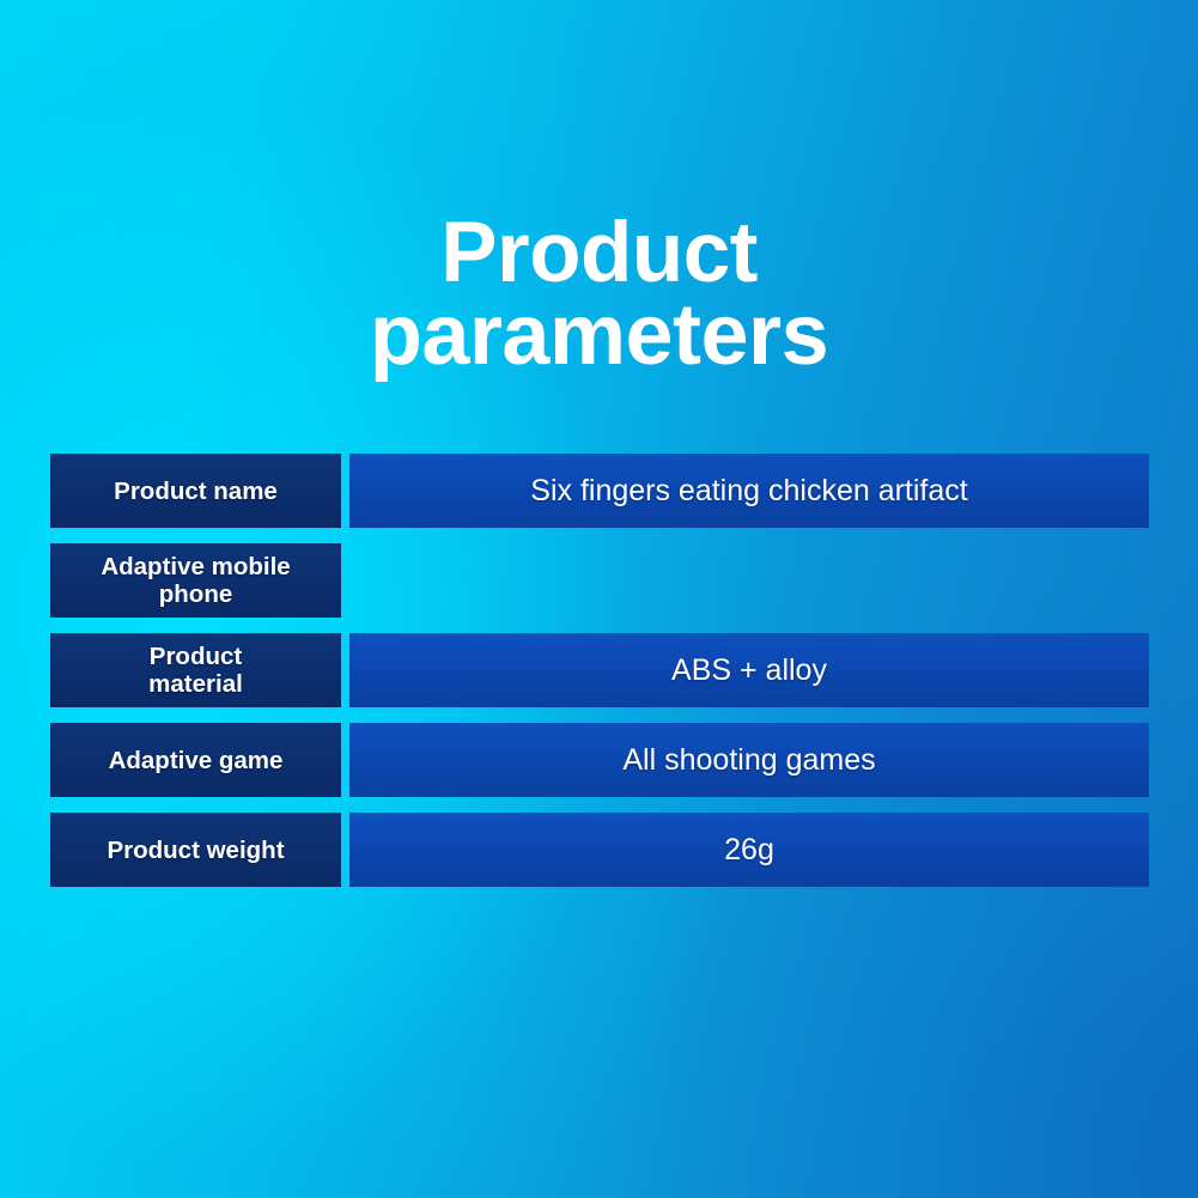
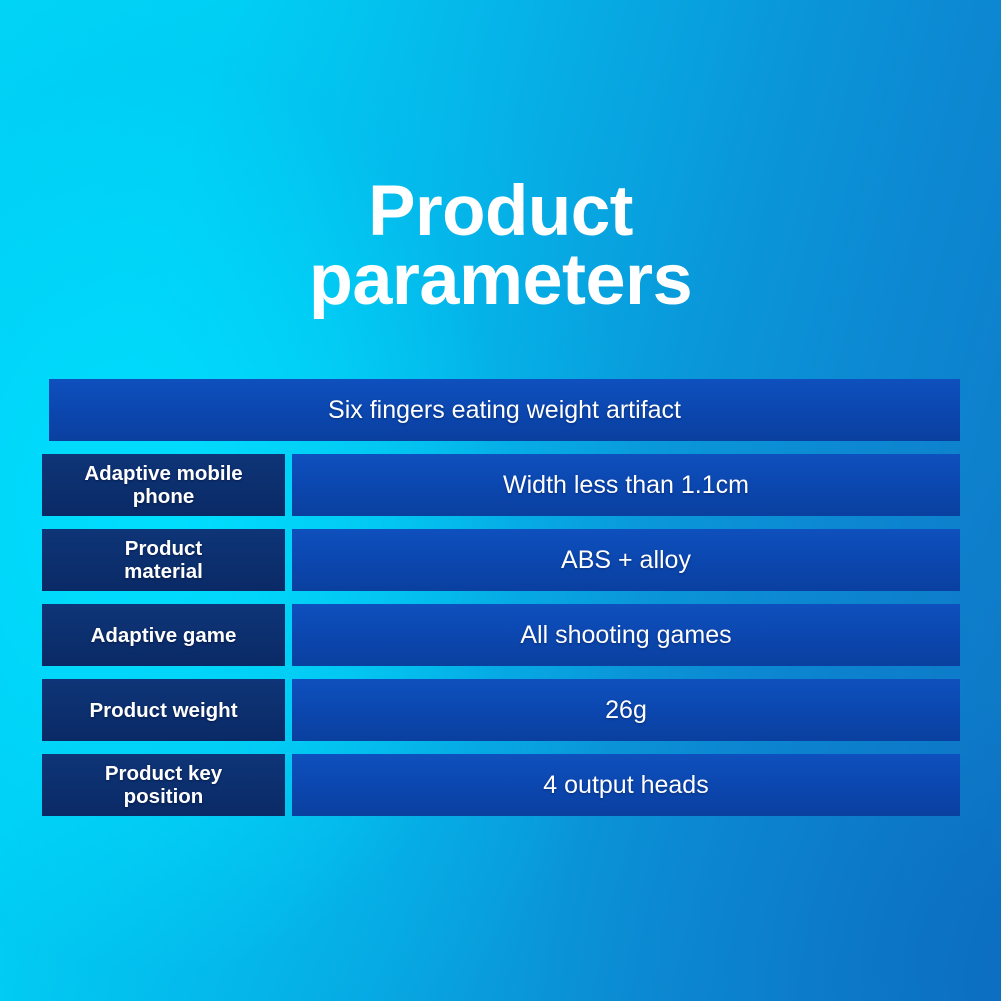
  Product
  parameters
- Product name
- Six fingers eating chicken artifact
+ Six fingers eating weight artifact
  Adaptive mobile
  phone
+ Width less than 1.1cm
  Product
  material
  ABS + alloy
  Adaptive game
  All shooting games
  Product weight
  26g
+ Product key
+ position
+ 4 output heads
